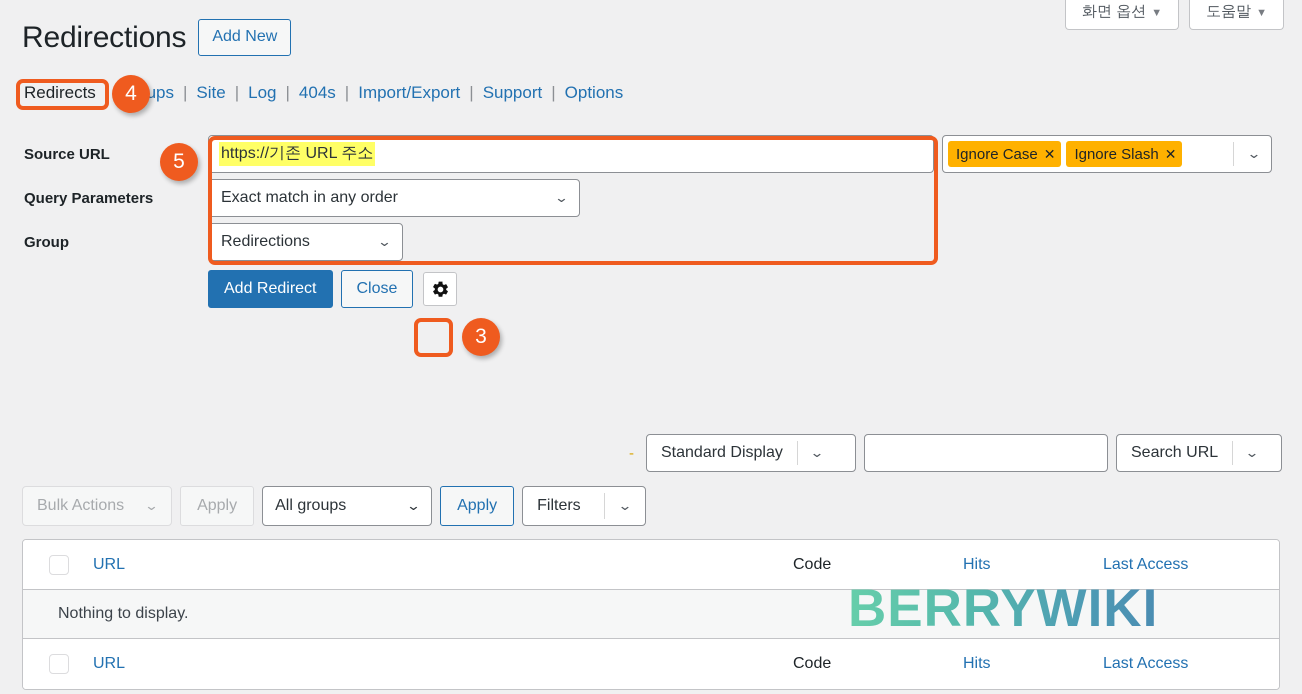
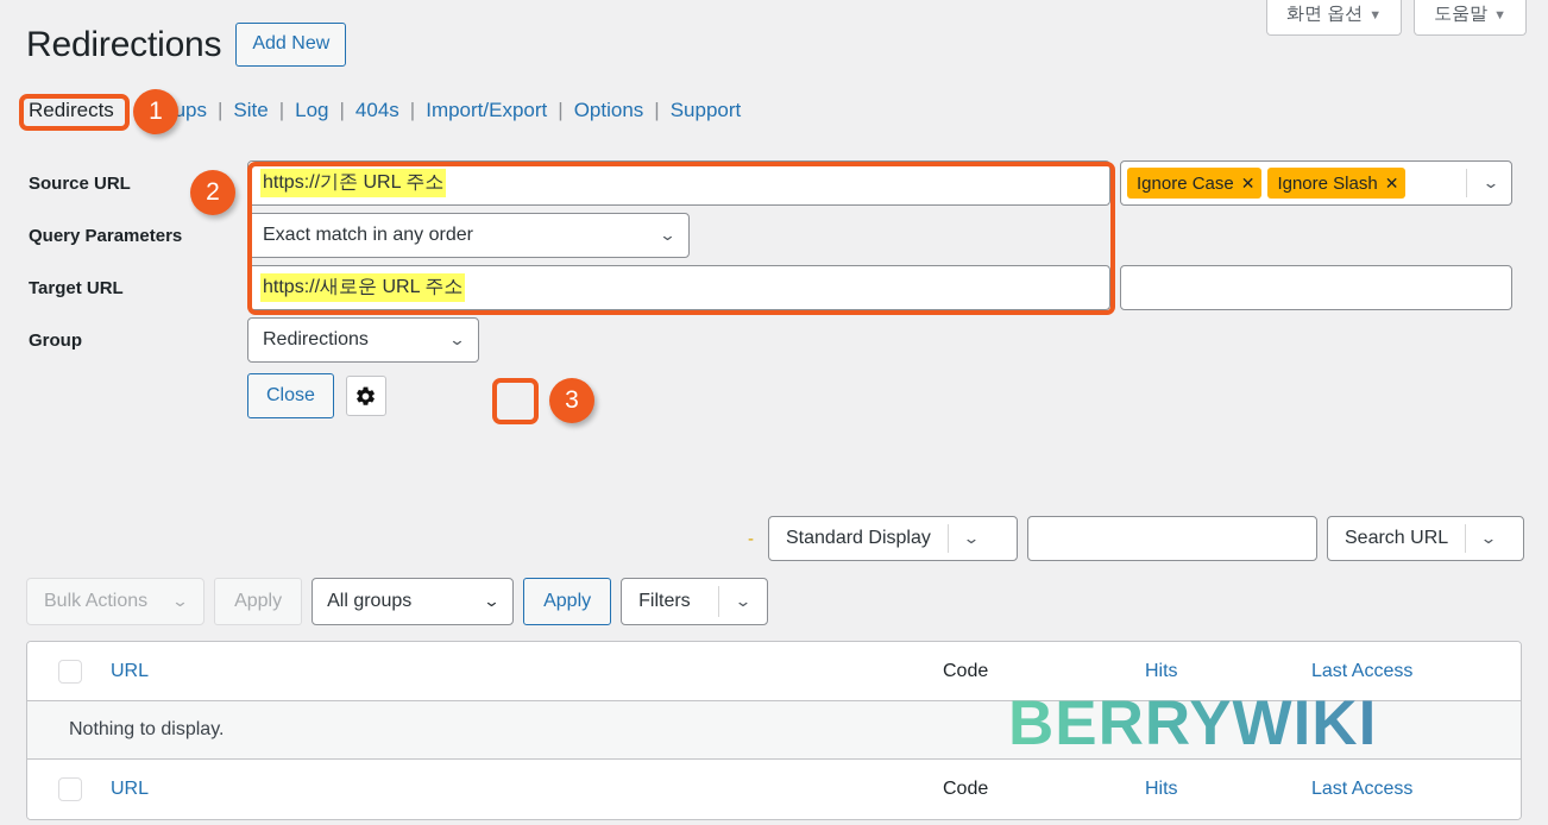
  화면 옵션 ▼
  도움말 ▼
  Redirections
  Add New
  Redirects
  |
  |
  Site
  |
  Log
  |
  404s
  |
  Import/Export
  |
- Support
+ Options
  |
- Options
+ Support
- 4
+ 1
  Source URL
  https://기존 URL 주소
  Ignore Case
  ✕
  Ignore Slash
  ✕
  ⌄
  Query Parameters
  Exact match in any order
  ⌄
+ Target URL
+ https://새로운 URL 주소
  Group
  Redirections
  ⌄
- Add Redirect
  Close
- 5
+ 2
  3
  -
  Standard Display
  ⌄
  Search URL
  ⌄
  Bulk Actions
  ⌄
  Apply
  All groups
  ⌄
  Apply
  Filters
  ⌄
  URL
  Code
  Hits
  Last Access
  Nothing to display.
  URL
  Code
  Hits
  Last Access
  BERRYWIKI
